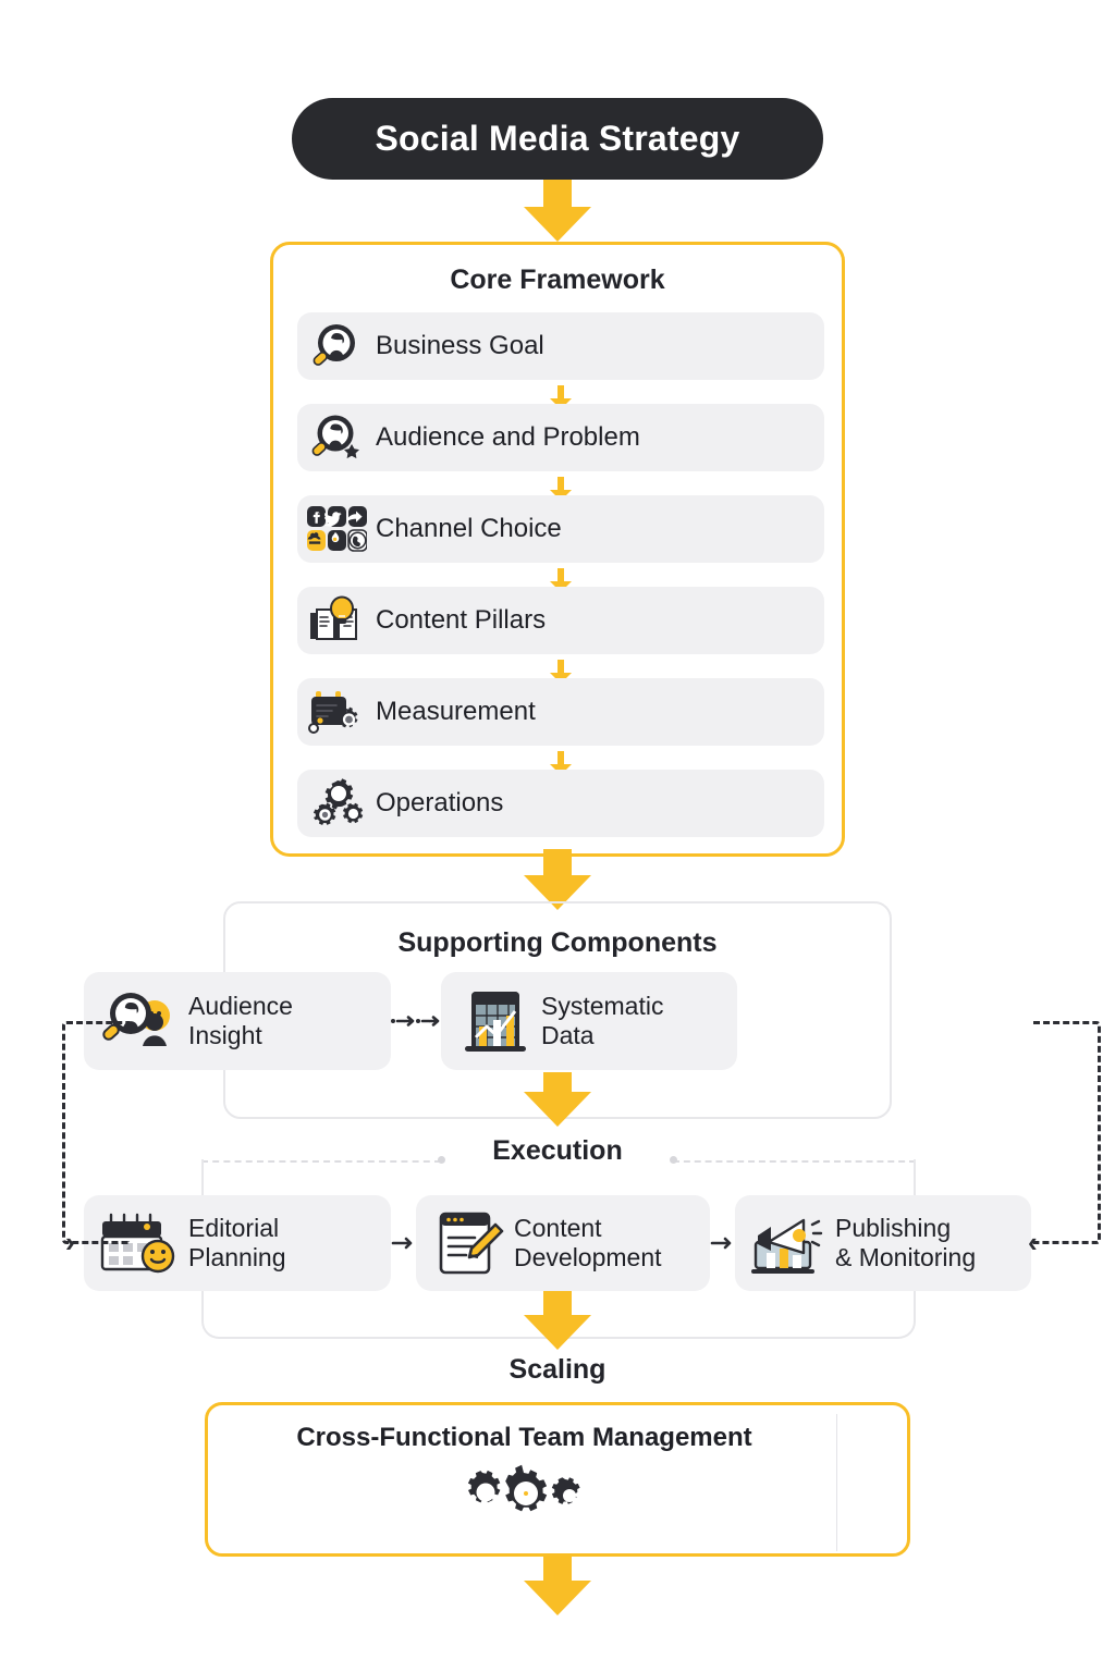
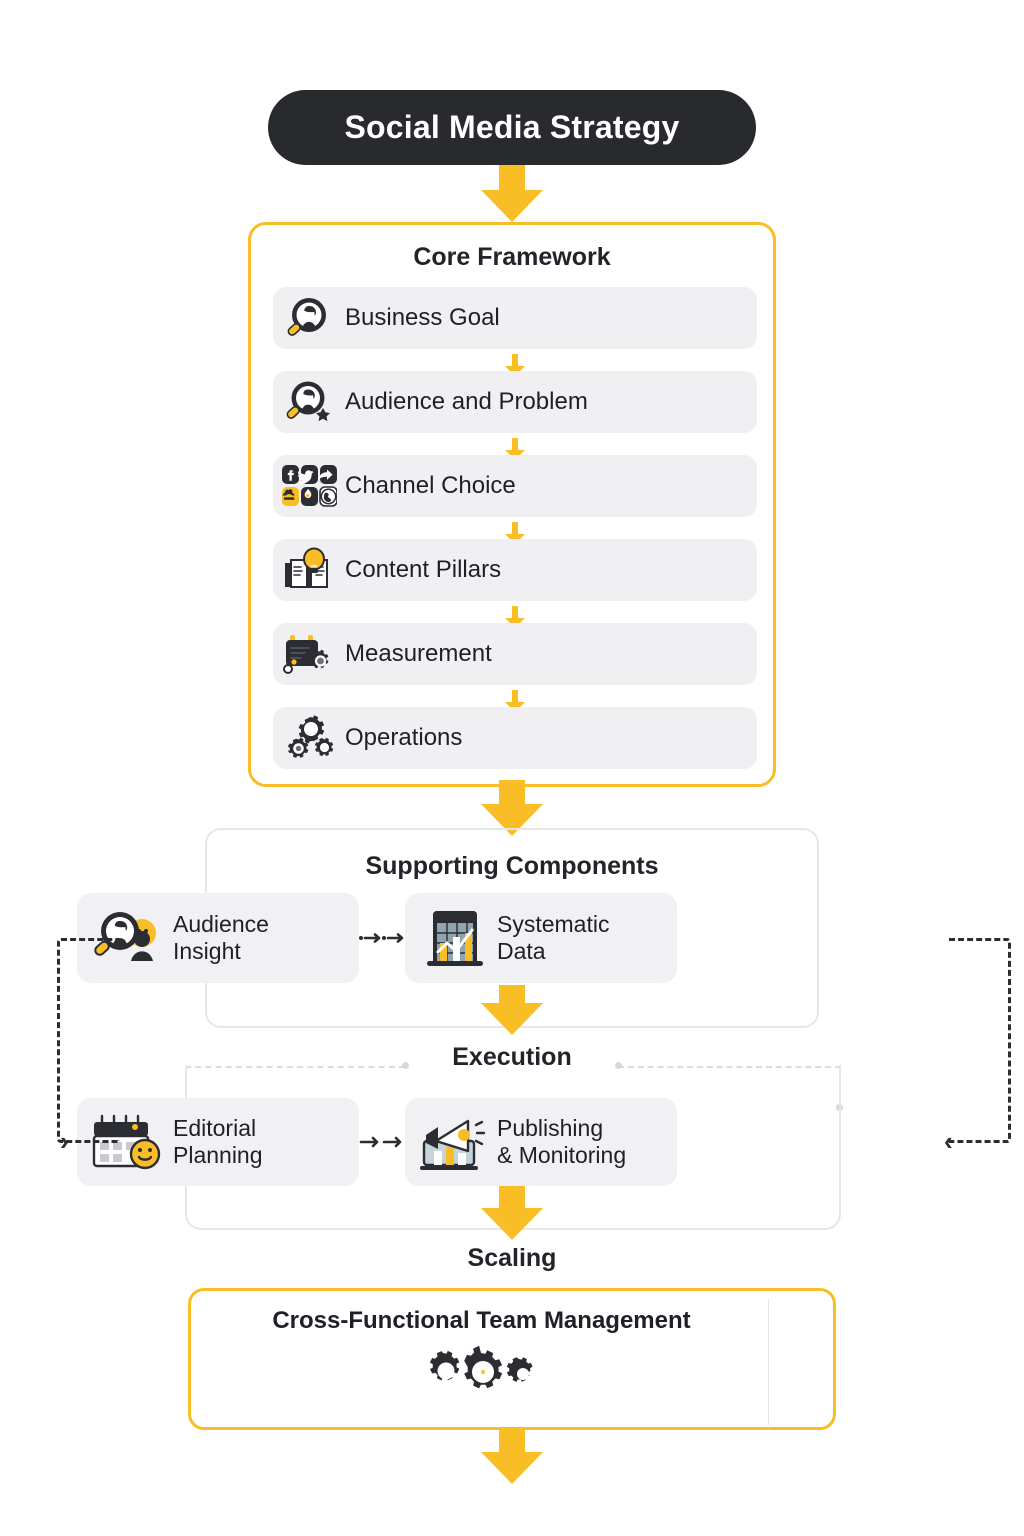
  Social Media Strategy
  Core Framework
  Business Goal
  Audience and Problem
  Channel Choice
  Content Pillars
  Measurement
  Operations
  Supporting Components
  Audience
  Insight
  Systematic
  Data
  Execution
  Editorial
  Planning
- Content
- Development
  Publishing
  & Monitoring
  Scaling
  Cross-Functional Team Management
  ›
  ‹
